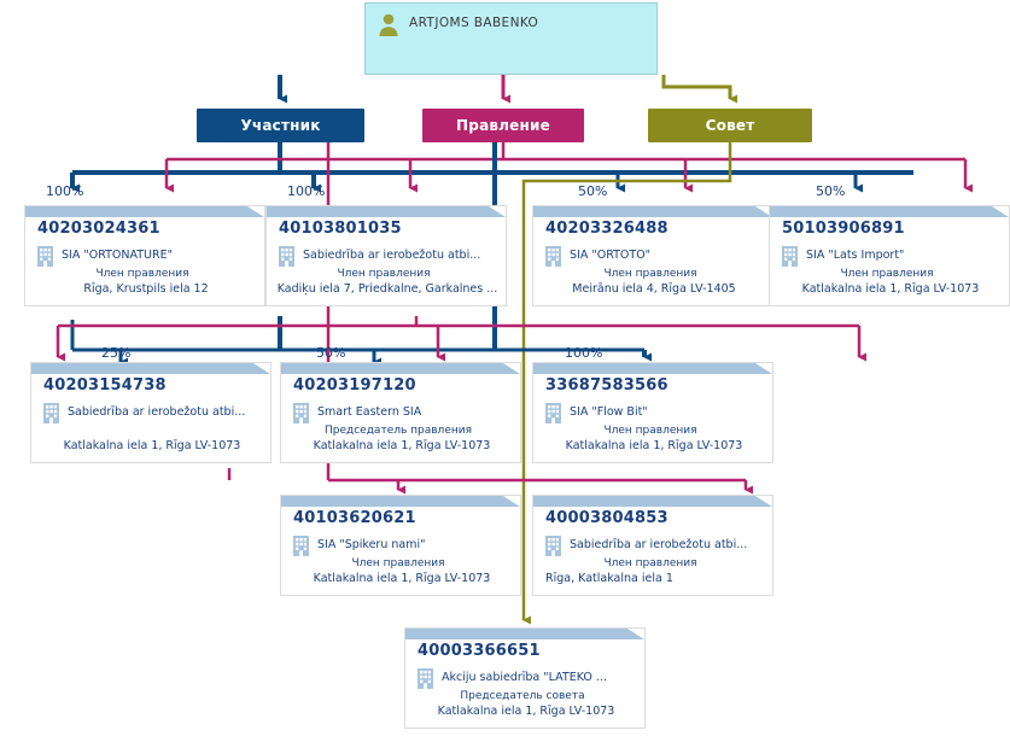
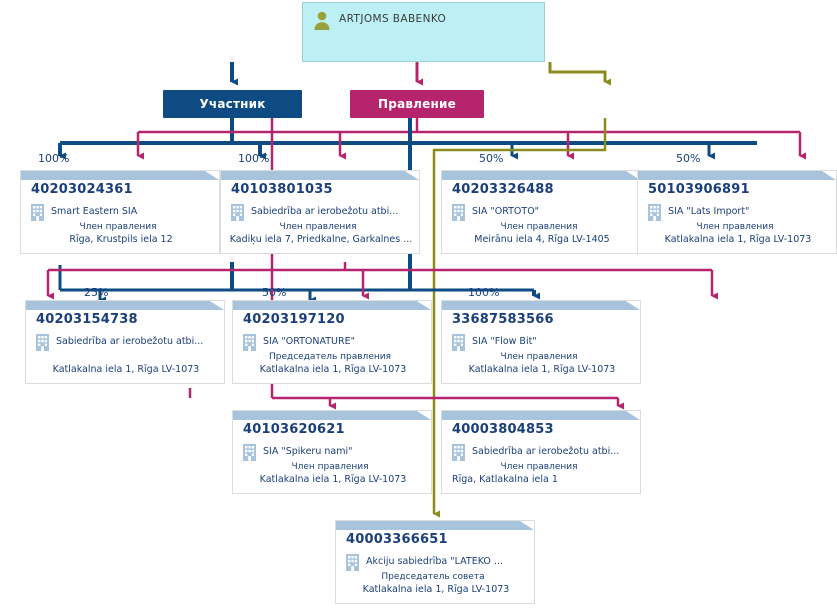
  ARTJOMS BABENKO
  Участник
  Правление
- Совет
  100%
  100%
  50%
  50%
  25%
  50%
  100%
  40203024361
- SIA "ORTONATURE"
+ Smart Eastern SIA
  Член правления
  Rīga, Krustpils iela 12
  40103801035
  Sabiedrība ar ierobežotu atbi...
  Член правления
  Kadiķu iela 7, Priedkalne, Garkalnes ...
  40203326488
  SIA "ORTOTO"
  Член правления
  Meirānu iela 4, Rīga LV-1405
  50103906891
  SIA "Lats Import"
  Член правления
  Katlakalna iela 1, Rīga LV-1073
  40203154738
  Sabiedrība ar ierobežotu atbi...
  Katlakalna iela 1, Rīga LV-1073
  40203197120
- Smart Eastern SIA
+ SIA "ORTONATURE"
  Председатель правления
  Katlakalna iela 1, Rīga LV-1073
  33687583566
  SIA "Flow Bit"
  Член правления
  Katlakalna iela 1, Rīga LV-1073
  40103620621
  SIA "Spikeru nami"
  Член правления
  Katlakalna iela 1, Rīga LV-1073
  40003804853
  Sabiedrība ar ierobežotu atbi...
  Член правления
  Rīga, Katlakalna iela 1
  40003366651
  Akciju sabiedrība "LATEKO ...
  Председатель совета
  Katlakalna iela 1, Rīga LV-1073
